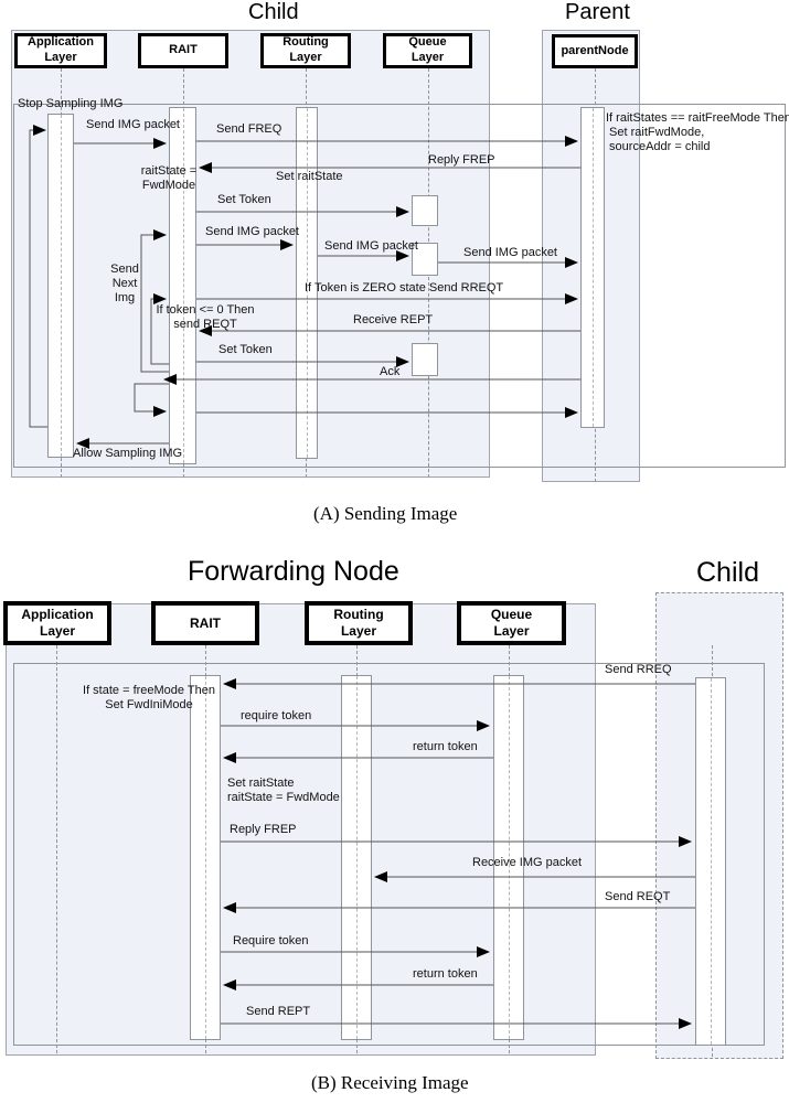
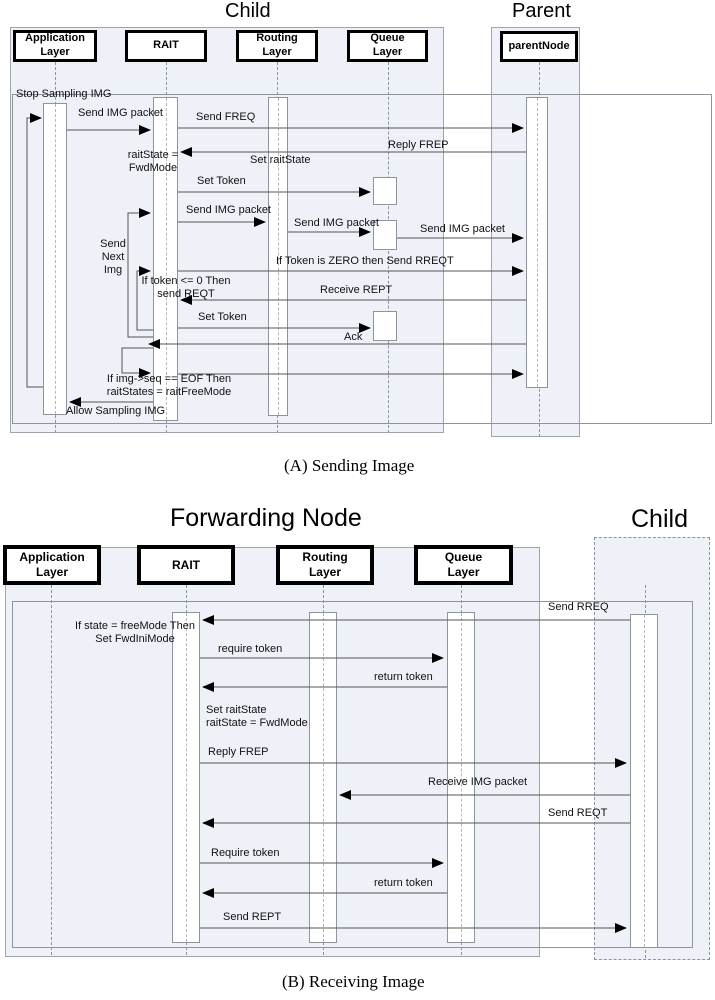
  Child
  Parent
  Application
  Layer
  RAIT
  Routing
  Layer
  Queue
  Layer
  parentNode
  (A) Sending Image
  Forwarding Node
  Child
  Application
  Layer
  RAIT
  Routing
  Layer
  Queue
  Layer
  (B) Receiving Image
  Stop Sampling IMG
  Send IMG packet
  Send FREQ
  Reply FREP
  raitState =
  FwdMode
  Set raitState
  Set Token
  Send IMG packet
  Send IMG packet
  Send IMG packet
  Send
  Next
  Img
- If Token is ZERO state Send RREQT
+ If Token is ZERO then Send RREQT
  If token <= 0 Then
  send REQT
  Receive REPT
  Set Token
  Ack
+ If img->seq == EOF Then
+ raitStates = raitFreeMode
  Allow Sampling IMG
- If raitStates == raitFreeMode Then
- Set raitFwdMode,
- sourceAddr = child
  Send RREQ
  If state = freeMode Then
  Set FwdIniMode
  require token
  return token
  Set raitState
  raitState = FwdMode
  Reply FREP
  Receive IMG packet
  Send REQT
  Require token
  return token
  Send REPT
